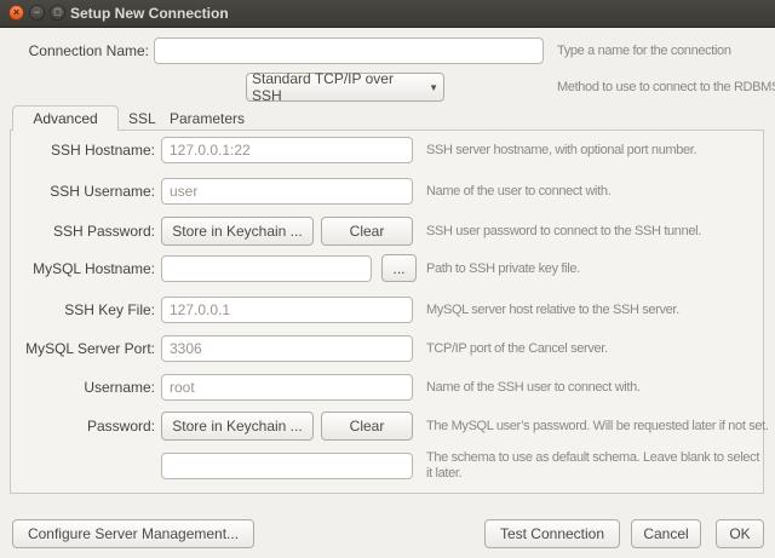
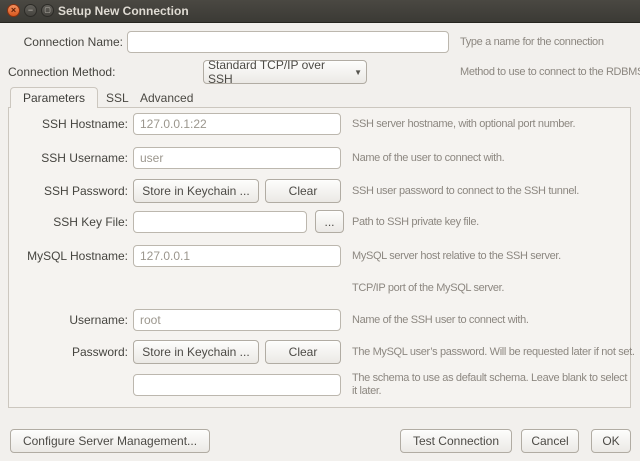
  ×
  −
  Setup New Connection
  Connection Name:
  Type a name for the connection
+ Connection Method:
  Standard TCP/IP over SSH
  ▼
  Method to use to connect to the RDBM
- Advanced
+ Parameters
  SSL
- Parameters
+ Advanced
  SSH Hostname:
  127.0.0.1:22
  SSH server hostname, with optional port number.
  SSH Username:
  user
  Name of the user to connect with.
  SSH Password:
  Store in Keychain ...
  Clear
  SSH user password to connect to the SSH tunnel.
- MySQL Hostname:
+ SSH Key File:
  ...
  Path to SSH private key file.
- SSH Key File:
+ MySQL Hostname:
  127.0.0.1
  MySQL server host relative to the SSH server.
- MySQL Server Port:
- 3306
- TCP/IP port of the Cancel server.
+ TCP/IP port of the MySQL server.
  Username:
  root
  Name of the SSH user to connect with.
  Password:
  Store in Keychain ...
  Clear
  The MySQL user’s password. Will be requested later if not set.
  The schema to use as default schema. Leave blank to select it later.
  Configure Server Management...
  Test Connection
  Cancel
  OK
